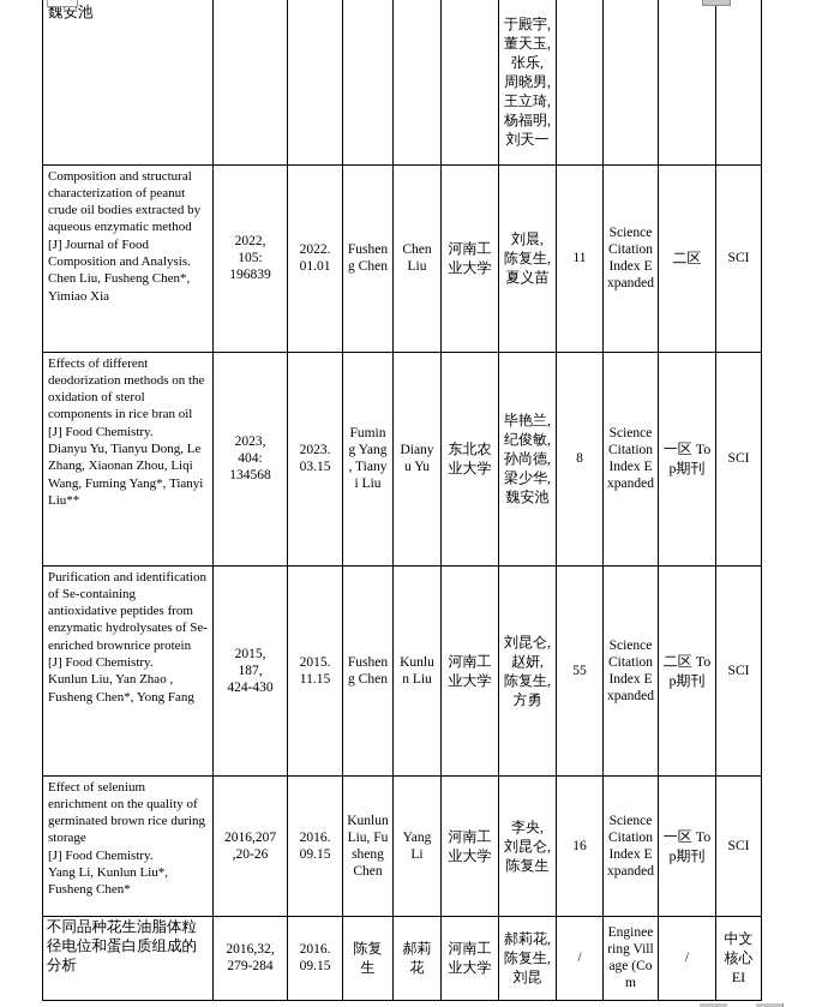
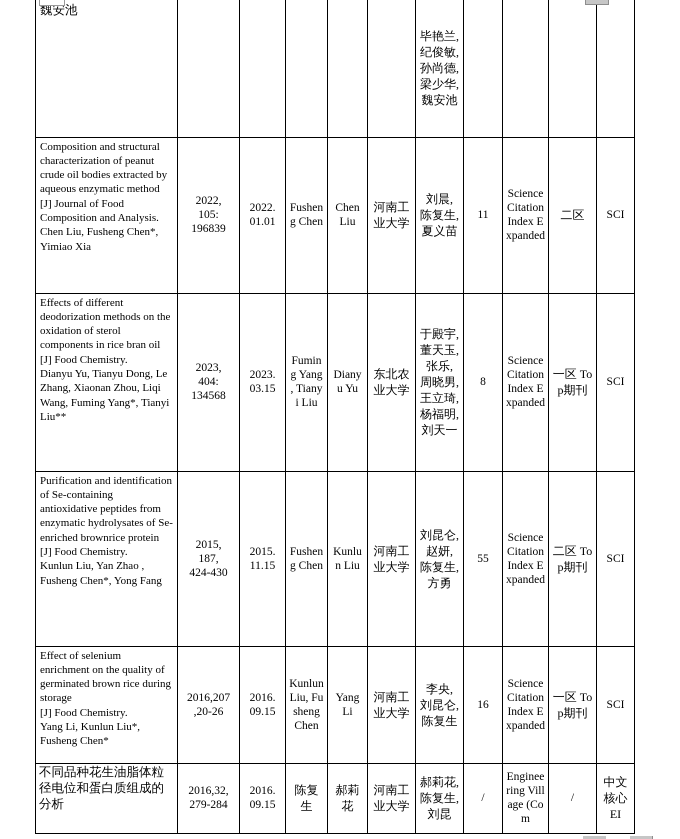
- 魏安池						于殿宇, 董天玉, 张乐, 周晓男, 王立琦, 杨福明, 刘天一
+ 魏安池						毕艳兰, 纪俊敏, 孙尚德, 梁少华, 魏安池
  Composition and structural characterization of peanut crude oil bodies extracted by aqueous enzymatic method [J] Journal of Food Composition and Analysis. Chen Liu, Fusheng Chen*, Yimiao Xia	2022, 105: 196839	2022. 01.01	Fusheng Chen	Chen Liu	河南工业大学	刘晨, 陈复生, 夏义苗	11	Science Citation Index Expanded	二区	SCI
- Effects of different deodorization methods on the oxidation of sterol components in rice bran oil [J] Food Chemistry. Dianyu Yu, Tianyu Dong, Le Zhang, Xiaonan Zhou, Liqi Wang, Fuming Yang*, Tianyi Liu**	2023, 404: 134568	2023. 03.15	Fuming Yang , Tianyi Liu	Dianyu Yu	东北农业大学	毕艳兰, 纪俊敏, 孙尚德, 梁少华, 魏安池	8	Science Citation Index Expanded	一区 Top期刊	SCI
+ Effects of different deodorization methods on the oxidation of sterol components in rice bran oil [J] Food Chemistry. Dianyu Yu, Tianyu Dong, Le Zhang, Xiaonan Zhou, Liqi Wang, Fuming Yang*, Tianyi Liu**	2023, 404: 134568	2023. 03.15	Fuming Yang , Tianyi Liu	Dianyu Yu	东北农业大学	于殿宇, 董天玉, 张乐, 周晓男, 王立琦, 杨福明, 刘天一	8	Science Citation Index Expanded	一区 Top期刊	SCI
  Purification and identification of Se-containing antioxidative peptides from enzymatic hydrolysates of Se-enriched brownrice protein [J] Food Chemistry. Kunlun Liu, Yan Zhao , Fusheng Chen*, Yong Fang	2015, 187, 424-430	2015. 11.15	Fusheng Chen	Kunlun Liu	河南工业大学	刘昆仑, 赵妍, 陈复生, 方勇	55	Science Citation Index Expanded	二区 Top期刊	SCI
  Effect of selenium enrichment on the quality of germinated brown rice during storage [J] Food Chemistry. Yang Li, Kunlun Liu*, Fusheng Chen*	2016,207 ,20-26	2016. 09.15	Kunlun Liu, Fusheng Chen	Yang Li	河南工业大学	李央, 刘昆仑, 陈复生	16	Science Citation Index Expanded	一区 Top期刊	SCI
  不同品种花生油脂体粒径电位和蛋白质组成的分析	2016,32, 279-284	2016. 09.15	陈复生	郝莉花	河南工业大学	郝莉花, 陈复生, 刘昆	/	Engineering Village (Com	/	中文核心EI
